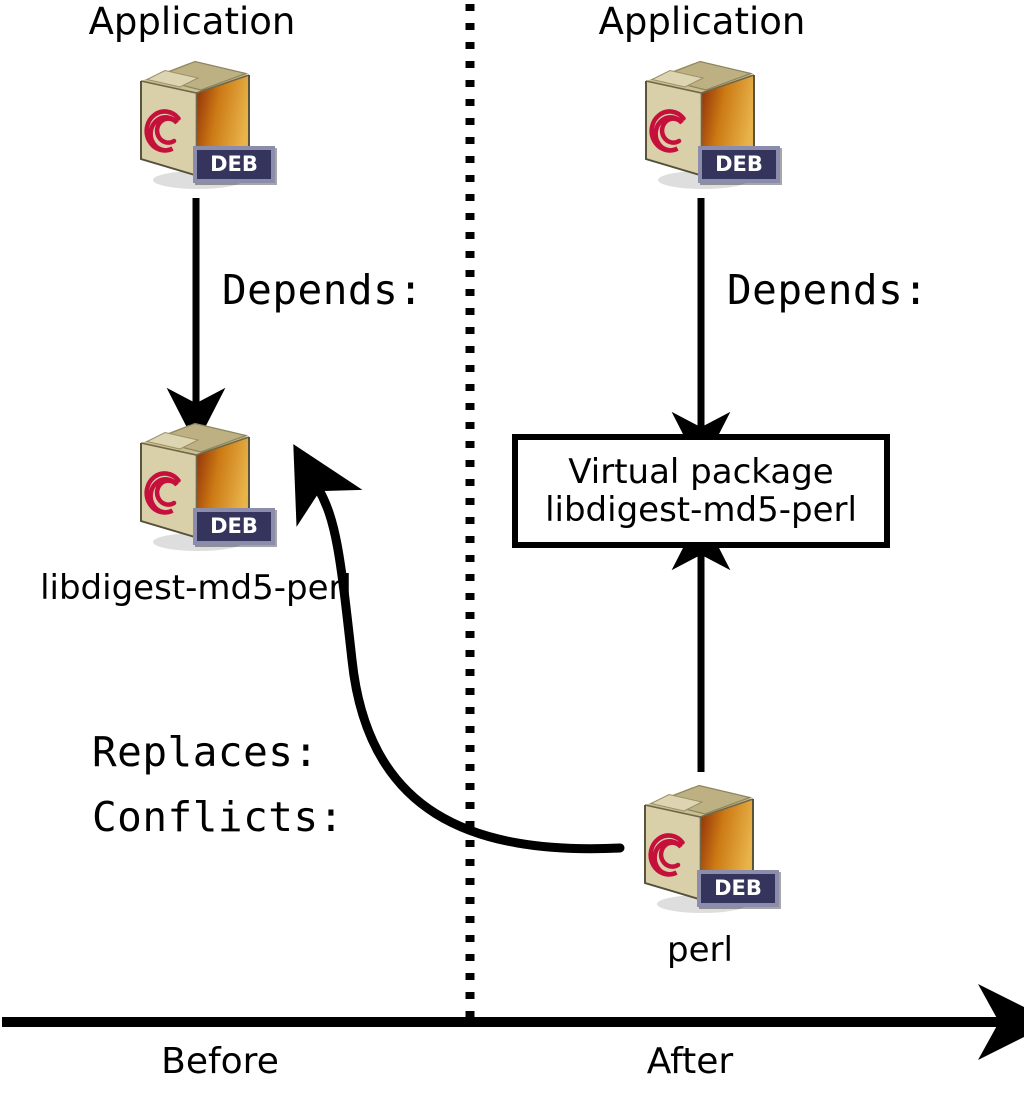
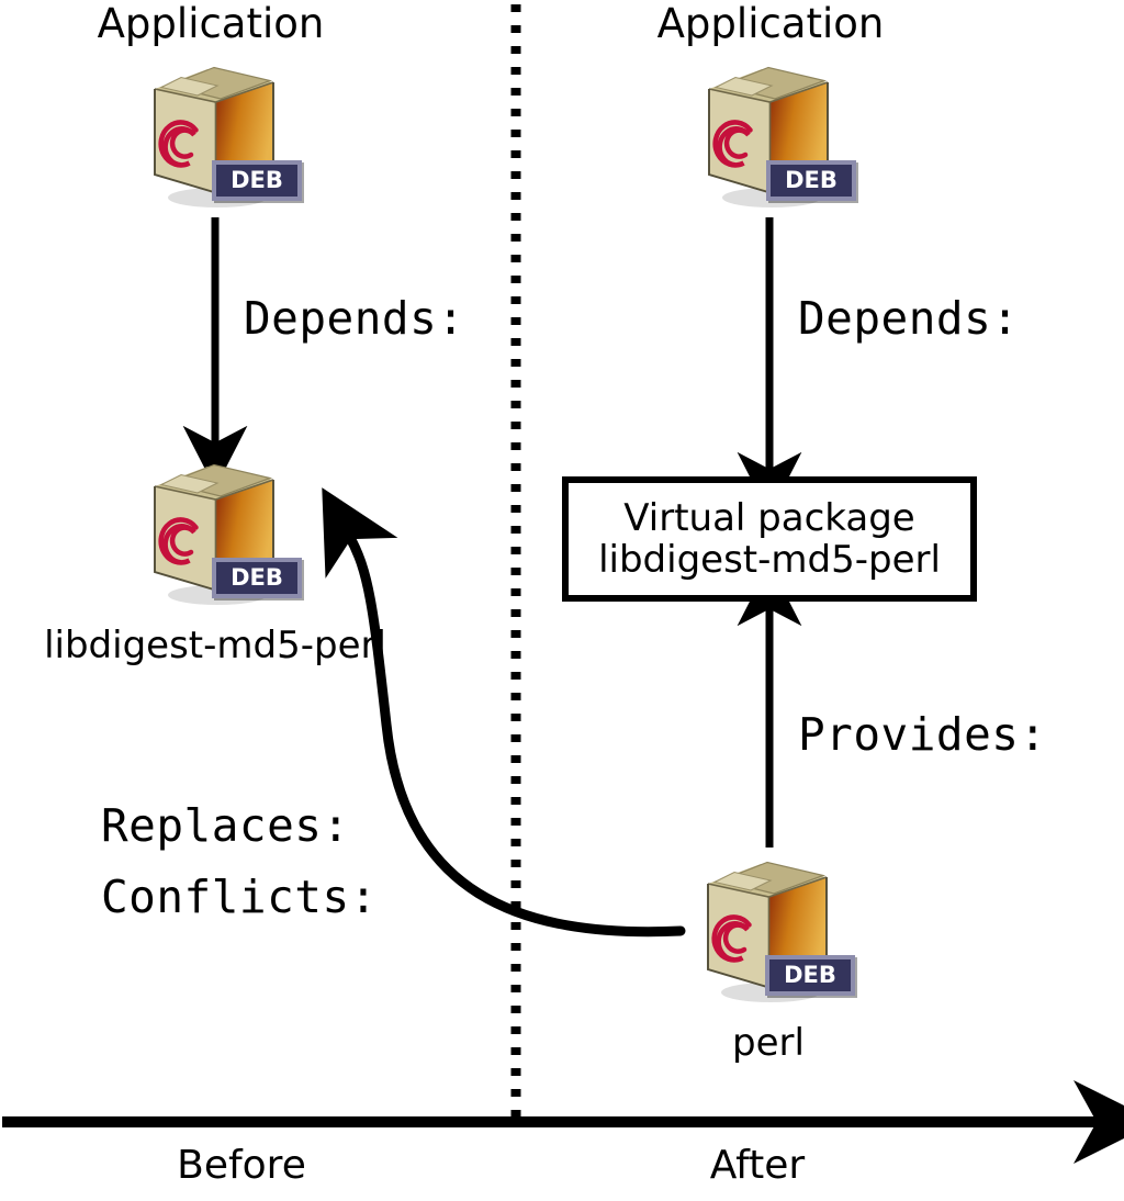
  Application
  DEB
  Depends:
  DEB
  libdigest-md5-perl
  Replaces:
  Conflicts:
  Application
  DEB
  Depends:
  Virtual package
  libdigest-md5-perl
+ Provides:
  DEB
  perl
  Before
  After
